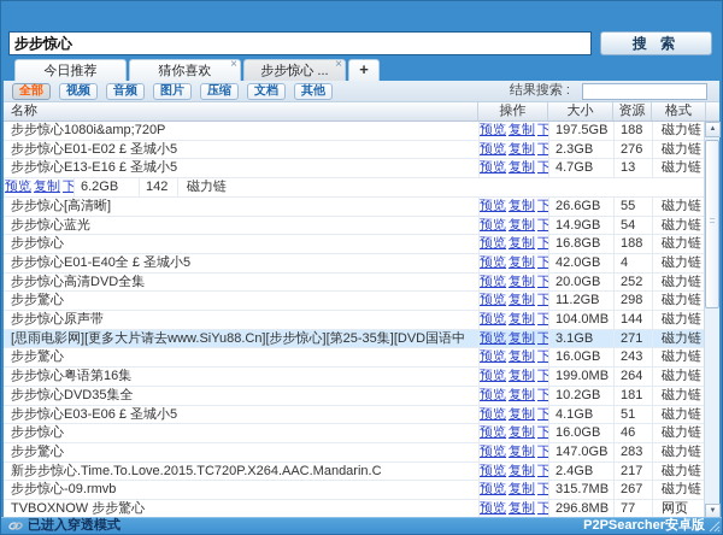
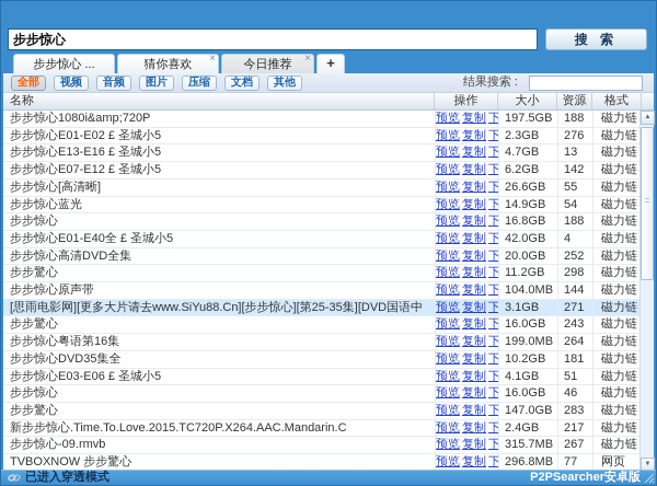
  步步惊心
  搜 索
- 今日推荐
+ 步步惊心 ...
  猜你喜欢
  ×
- 步步惊心 ...
+ 今日推荐
  ×
  +
  全部
  视频
  音频
  图片
  压缩
  文档
  其他
  结果搜索 :
  名称
  操作
  大小
  资源
  格式
  步步惊心1080i&amp;720P
  预览 复制 下
  197.5GB
  188
  磁力链
  步步惊心E01-E02 £ 圣城小5
  预览 复制 下
  2.3GB
  276
  磁力链
  步步惊心E13-E16 £ 圣城小5
  预览 复制 下
  4.7GB
  13
  磁力链
+ 步步惊心E07-E12 £ 圣城小5
  预览 复制 下
  6.2GB
  142
  磁力链
  步步惊心[高清晰]
  预览 复制 下
  26.6GB
  55
  磁力链
  步步惊心蓝光
  预览 复制 下
  14.9GB
  54
  磁力链
  步步惊心
  预览 复制 下
  16.8GB
  188
  磁力链
  步步惊心E01-E40全 £ 圣城小5
  预览 复制 下
  42.0GB
  4
  磁力链
  步步惊心高清DVD全集
  预览 复制 下
  20.0GB
  252
  磁力链
  步步驚心
  预览 复制 下
  11.2GB
  298
  磁力链
  步步惊心原声带
  预览 复制 下
  104.0MB
  144
  磁力链
  [思雨电影网][更多大片请去www.SiYu88.Cn][步步惊心][第25-35集][DVD国语中
  预览 复制 下
  3.1GB
  271
  磁力链
  步步驚心
  预览 复制 下
  16.0GB
  243
  磁力链
  步步惊心粤语第16集
  预览 复制 下
  199.0MB
  264
  磁力链
  步步惊心DVD35集全
  预览 复制 下
  10.2GB
  181
  磁力链
  步步惊心E03-E06 £ 圣城小5
  预览 复制 下
  4.1GB
  51
  磁力链
  步步惊心
  预览 复制 下
  16.0GB
  46
  磁力链
  步步驚心
  预览 复制 下
  147.0GB
  283
  磁力链
  新步步惊心.Time.To.Love.2015.TC720P.X264.AAC.Mandarin.C
  预览 复制 下
  2.4GB
  217
  磁力链
  步步惊心-09.rmvb
  预览 复制 下
  315.7MB
  267
  磁力链
  TVBOXNOW 步步驚心
  预览 复制 下
  296.8MB
  77
  网页
  已进入穿透模式
  P2PSearcher安卓版
